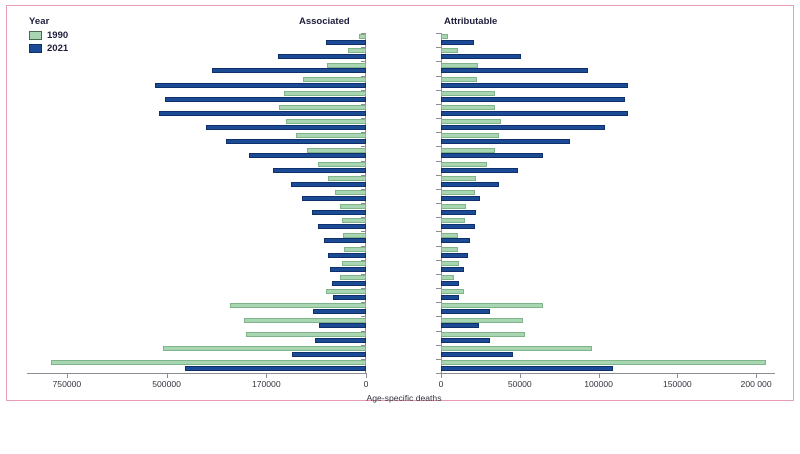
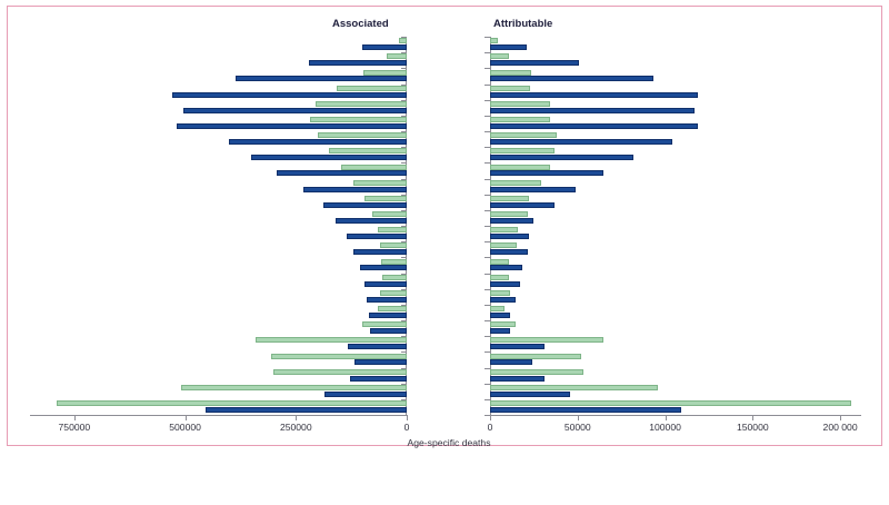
- Year
- 1990
- 2021
  Associated
  Attributable
  0
- 170000
+ 250000
  500000
  750000
  0
  50000
  100000
  150000
  200 000
  Age-specific deaths
